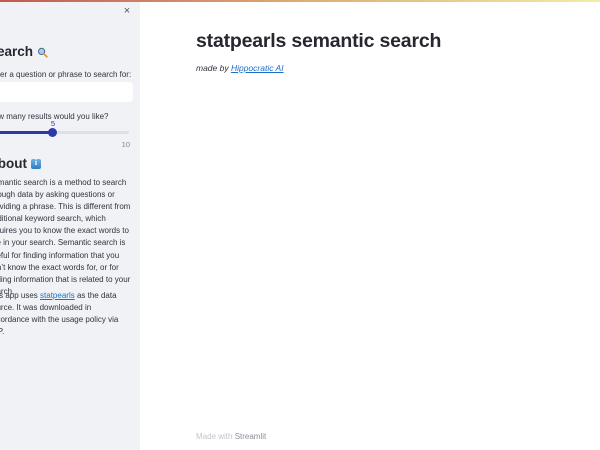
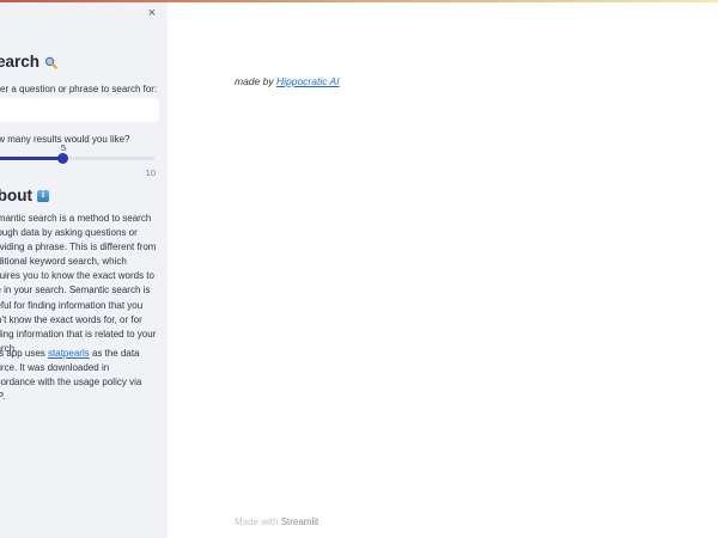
  ×
  earch
  er a question or phrase to search for:
  w many results would you like?
  5
  10
  bout
  mantic search is a method to search ugh data by asking questions or viding a phrase. This is different from itional keyword search, which uires you to know the exact words to in your search. Semantic search is ful for finding information that you ’t know the exact words for, or for ing information that is related to your rch.
  s app uses statpearls as the data rce. It was downloaded in ordance with the usage policy via .
- statpearls semantic search
  made by Hippocratic AI
  Made with Streamlit
